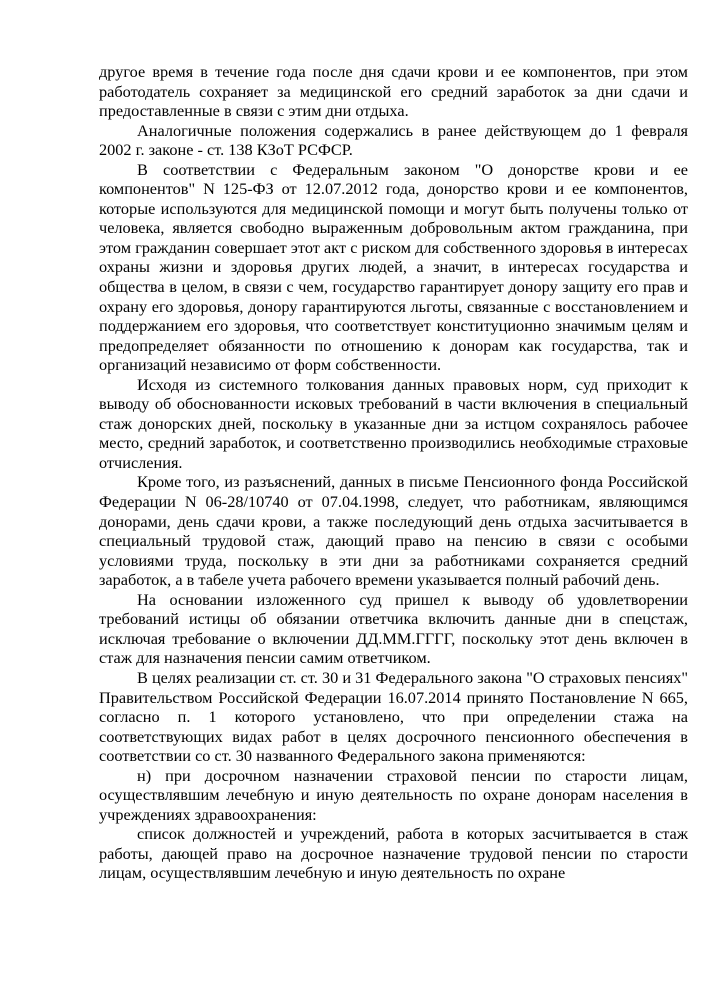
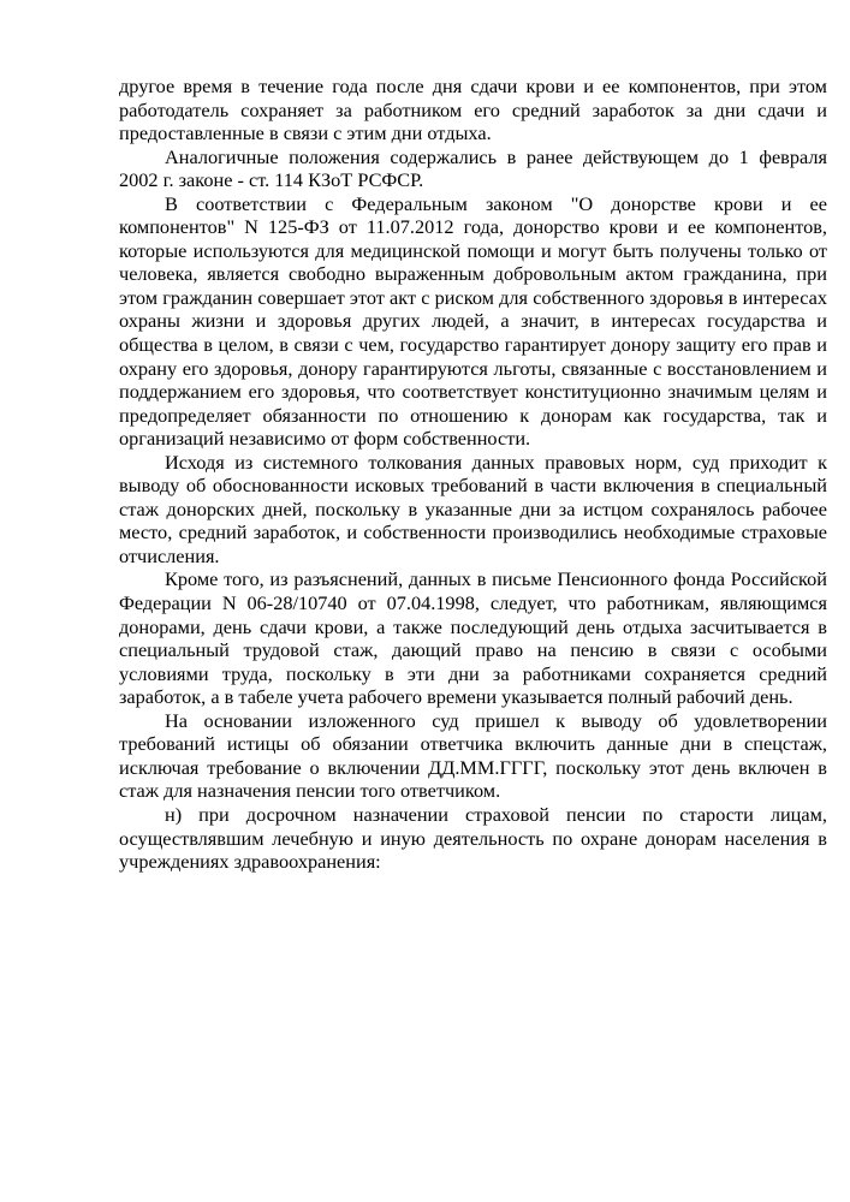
- другое время в течение года после дня сдачи крови и ее компонентов, при этом работодатель сохраняет за медицинской его средний заработок за дни сдачи и предоставленные в связи с этим дни отдыха.
+ другое время в течение года после дня сдачи крови и ее компонентов, при этом работодатель сохраняет за работником его средний заработок за дни сдачи и предоставленные в связи с этим дни отдыха.
- Аналогичные положения содержались в ранее действующем до 1 февраля 2002 г. законе - ст. 138 КЗоТ РСФСР.
+ Аналогичные положения содержались в ранее действующем до 1 февраля 2002 г. законе - ст. 114 КЗоТ РСФСР.
- В соответствии с Федеральным законом "О донорстве крови и ее компонентов" N 125-ФЗ от 12.07.2012 года, донорство крови и ее компонентов, которые используются для медицинской помощи и могут быть получены только от человека, является свободно выраженным добровольным актом гражданина, при этом гражданин совершает этот акт с риском для собственного здоровья в интересах охраны жизни и здоровья других людей, а значит, в интересах государства и общества в целом, в связи с чем, государство гарантирует донору защиту его прав и охрану его здоровья, донору гарантируются льготы, связанные с восстановлением и поддержанием его здоровья, что соответствует конституционно значимым целям и предопределяет обязанности по отношению к донорам как государства, так и организаций независимо от форм собственности.
+ В соответствии с Федеральным законом "О донорстве крови и ее компонентов" N 125-ФЗ от 11.07.2012 года, донорство крови и ее компонентов, которые используются для медицинской помощи и могут быть получены только от человека, является свободно выраженным добровольным актом гражданина, при этом гражданин совершает этот акт с риском для собственного здоровья в интересах охраны жизни и здоровья других людей, а значит, в интересах государства и общества в целом, в связи с чем, государство гарантирует донору защиту его прав и охрану его здоровья, донору гарантируются льготы, связанные с восстановлением и поддержанием его здоровья, что соответствует конституционно значимым целям и предопределяет обязанности по отношению к донорам как государства, так и организаций независимо от форм собственности.
- Исходя из системного толкования данных правовых норм, суд приходит к выводу об обоснованности исковых требований в части включения в специальный стаж донорских дней, поскольку в указанные дни за истцом сохранялось рабочее место, средний заработок, и соответственно производились необходимые страховые отчисления.
+ Исходя из системного толкования данных правовых норм, суд приходит к выводу об обоснованности исковых требований в части включения в специальный стаж донорских дней, поскольку в указанные дни за истцом сохранялось рабочее место, средний заработок, и собственности производились необходимые страховые отчисления.
  Кроме того, из разъяснений, данных в письме Пенсионного фонда Российской Федерации N 06-28/10740 от 07.04.1998, следует, что работникам, являющимся донорами, день сдачи крови, а также последующий день отдыха засчитывается в специальный трудовой стаж, дающий право на пенсию в связи с особыми условиями труда, поскольку в эти дни за работниками сохраняется средний заработок, а в табеле учета рабочего времени указывается полный рабочий день.
- На основании изложенного суд пришел к выводу об удовлетворении требований истицы об обязании ответчика включить данные дни в спецстаж, исключая требование о включении ДД.ММ.ГГГГ, поскольку этот день включен в стаж для назначения пенсии самим ответчиком.
+ На основании изложенного суд пришел к выводу об удовлетворении требований истицы об обязании ответчика включить данные дни в спецстаж, исключая требование о включении ДД.ММ.ГГГГ, поскольку этот день включен в стаж для назначения пенсии того ответчиком.
- В целях реализации ст. ст. 30 и 31 Федерального закона "О страховых пенсиях" Правительством Российской Федерации 16.07.2014 принято Постановление N 665, согласно п. 1 которого установлено, что при определении стажа на соответствующих видах работ в целях досрочного пенсионного обеспечения в соответствии со ст. 30 названного Федерального закона применяются:
  н) при досрочном назначении страховой пенсии по старости лицам, осуществлявшим лечебную и иную деятельность по охране донорам населения в учреждениях здравоохранения:
- список должностей и учреждений, работа в которых засчитывается в стаж работы, дающей право на досрочное назначение трудовой пенсии по старости лицам, осуществлявшим лечебную и иную деятельность по охране
